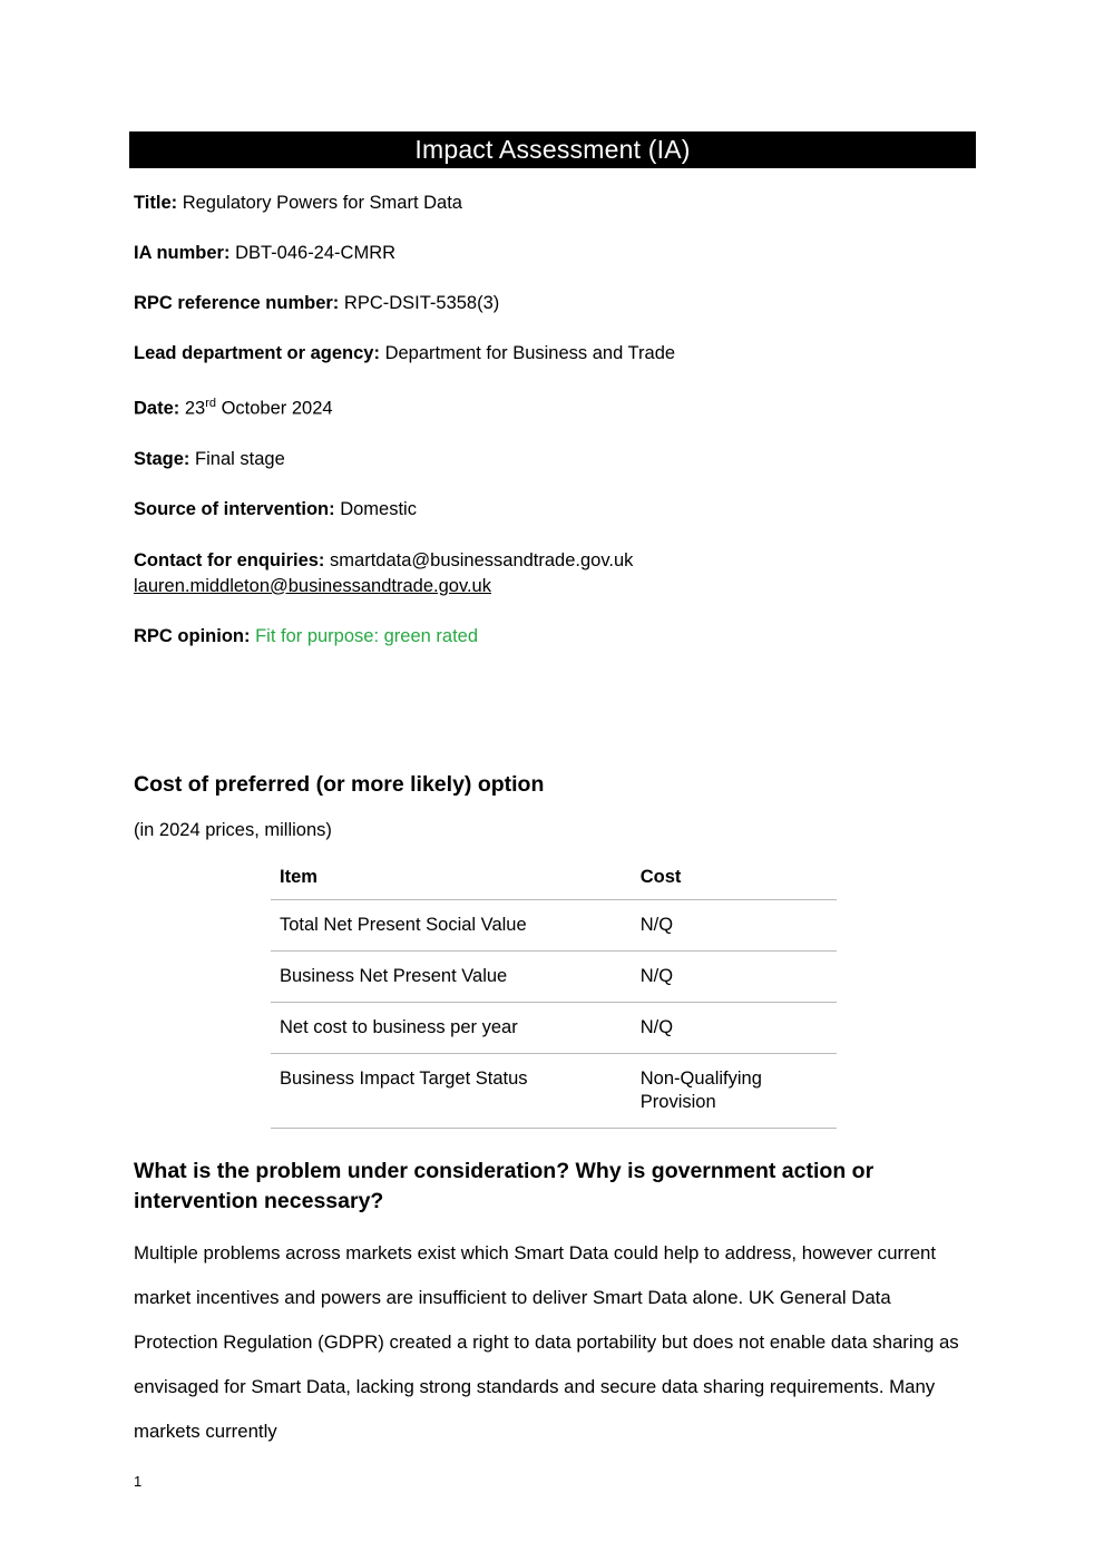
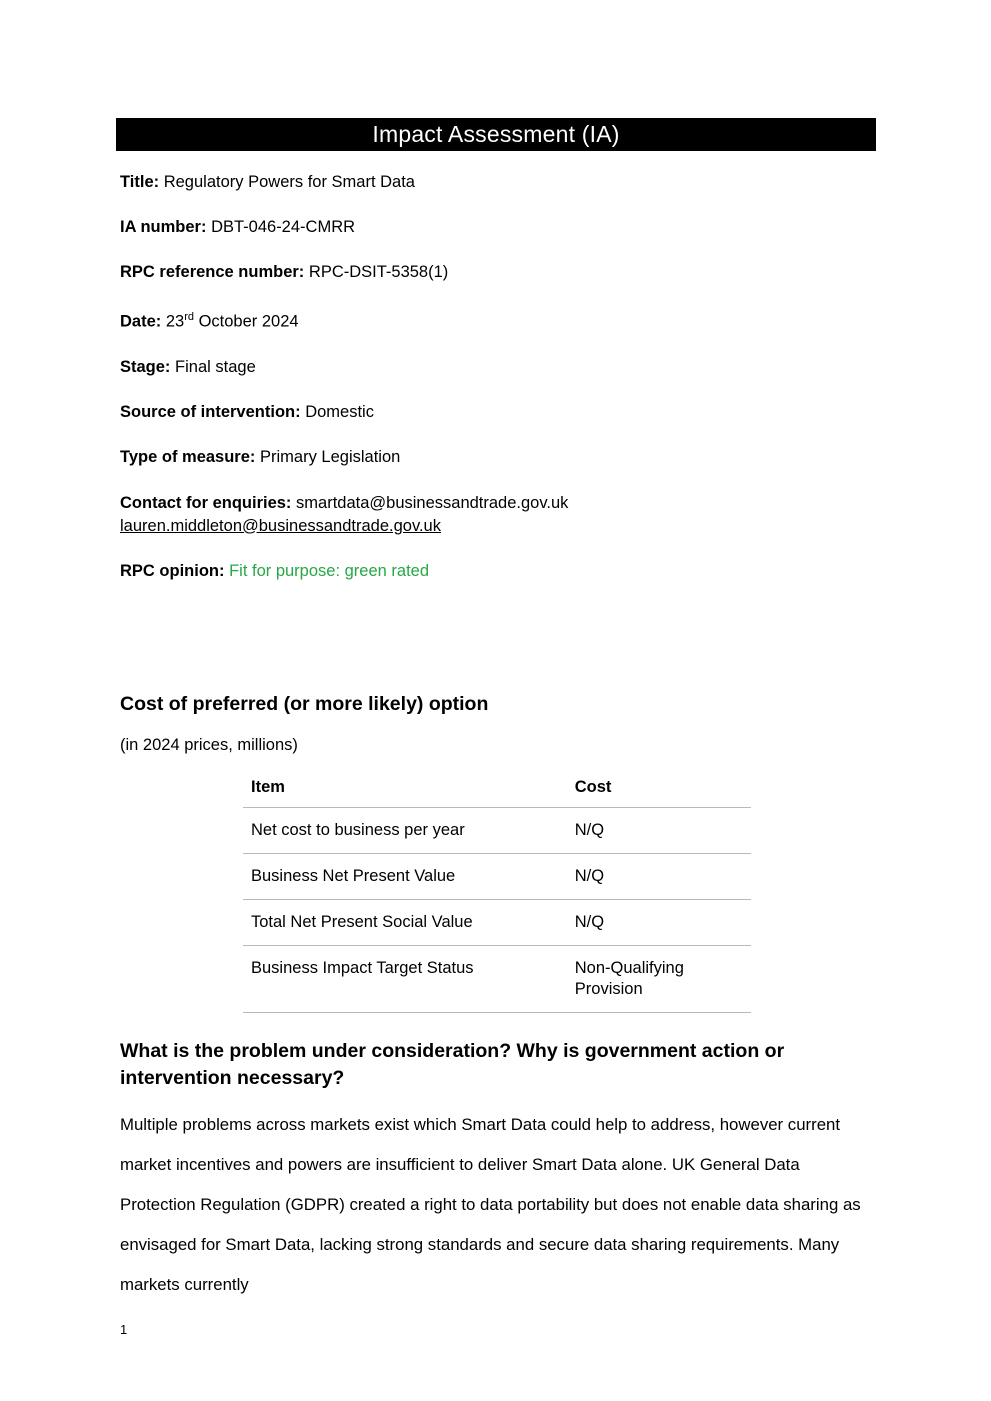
  Impact Assessment (IA)
  Title: Regulatory Powers for Smart Data
  IA number: DBT-046-24-CMRR
- RPC reference number: RPC-DSIT-5358(3)
+ RPC reference number: RPC-DSIT-5358(1)
- Lead department or agency: Department for Business and Trade
  Date: 23rd October 2024
  Stage: Final stage
  Source of intervention: Domestic
+ Type of measure: Primary Legislation
  Contact for enquiries: smartdata@businessandtrade.gov.uk
  lauren.middleton@businessandtrade.gov.uk
  RPC opinion: Fit for purpose: green rated
  Cost of preferred (or more likely) option
  (in 2024 prices, millions)
  Item	Cost
- Total Net Present Social Value	N/Q
+ Net cost to business per year	N/Q
  Business Net Present Value	N/Q
- Net cost to business per year	N/Q
+ Total Net Present Social Value	N/Q
  Business Impact Target Status	Non-Qualifying Provision
  What is the problem under consideration? Why is government action or intervention necessary?
  Multiple problems across markets exist which Smart Data could help to address, however current market incentives and powers are insufficient to deliver Smart Data alone. UK General Data Protection Regulation (GDPR) created a right to data portability but does not enable data sharing as envisaged for Smart Data, lacking strong standards and secure data sharing requirements. Many markets currently
  1
